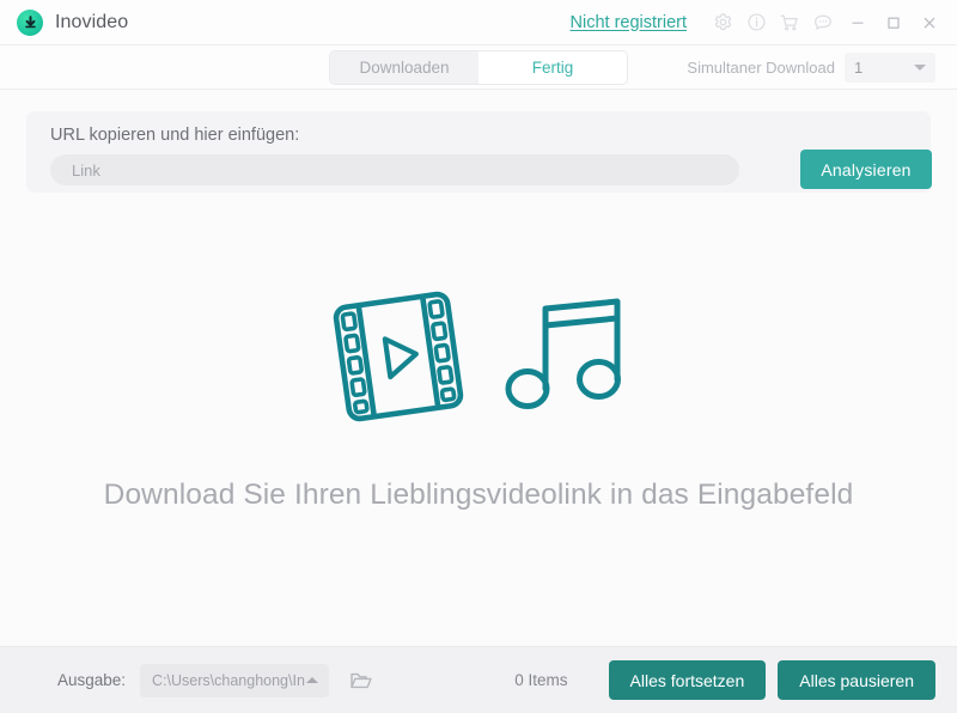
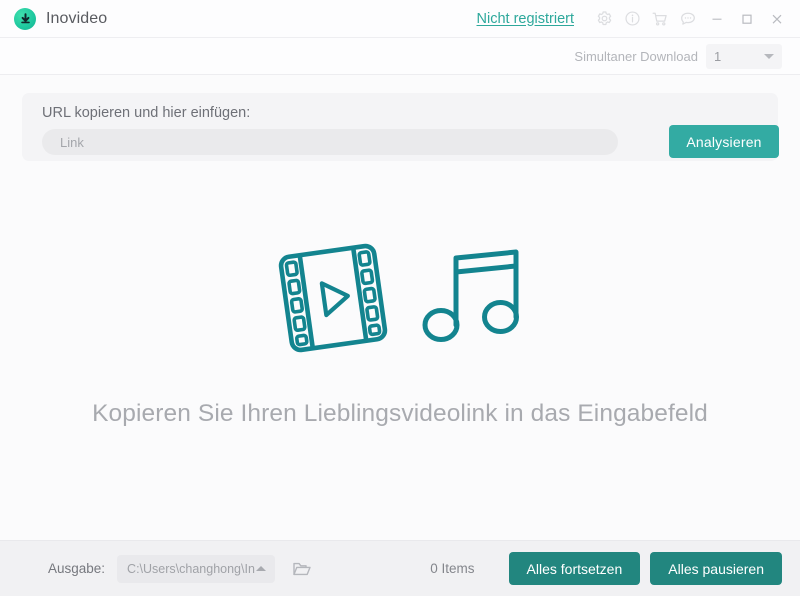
  Inovideo
  Nicht registriert
- Downloaden
- Fertig
  Simultaner Download
  1
  URL kopieren und hier einfügen:
  Link
  Analysieren
- Download Sie Ihren Lieblingsvideolink in das Eingabefeld
+ Kopieren Sie Ihren Lieblingsvideolink in das Eingabefeld
  Ausgabe:
  C:\Users\changhong\In
  0 Items
  Alles fortsetzen
  Alles pausieren
